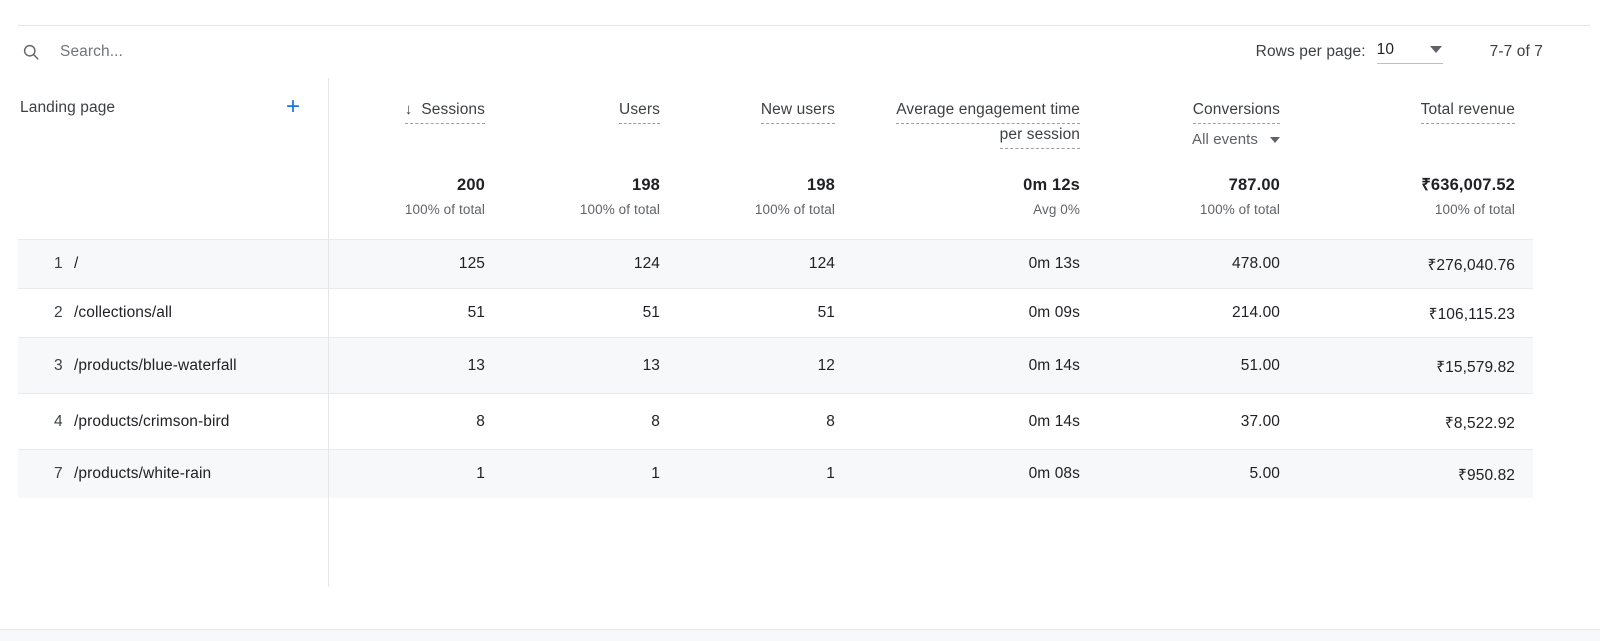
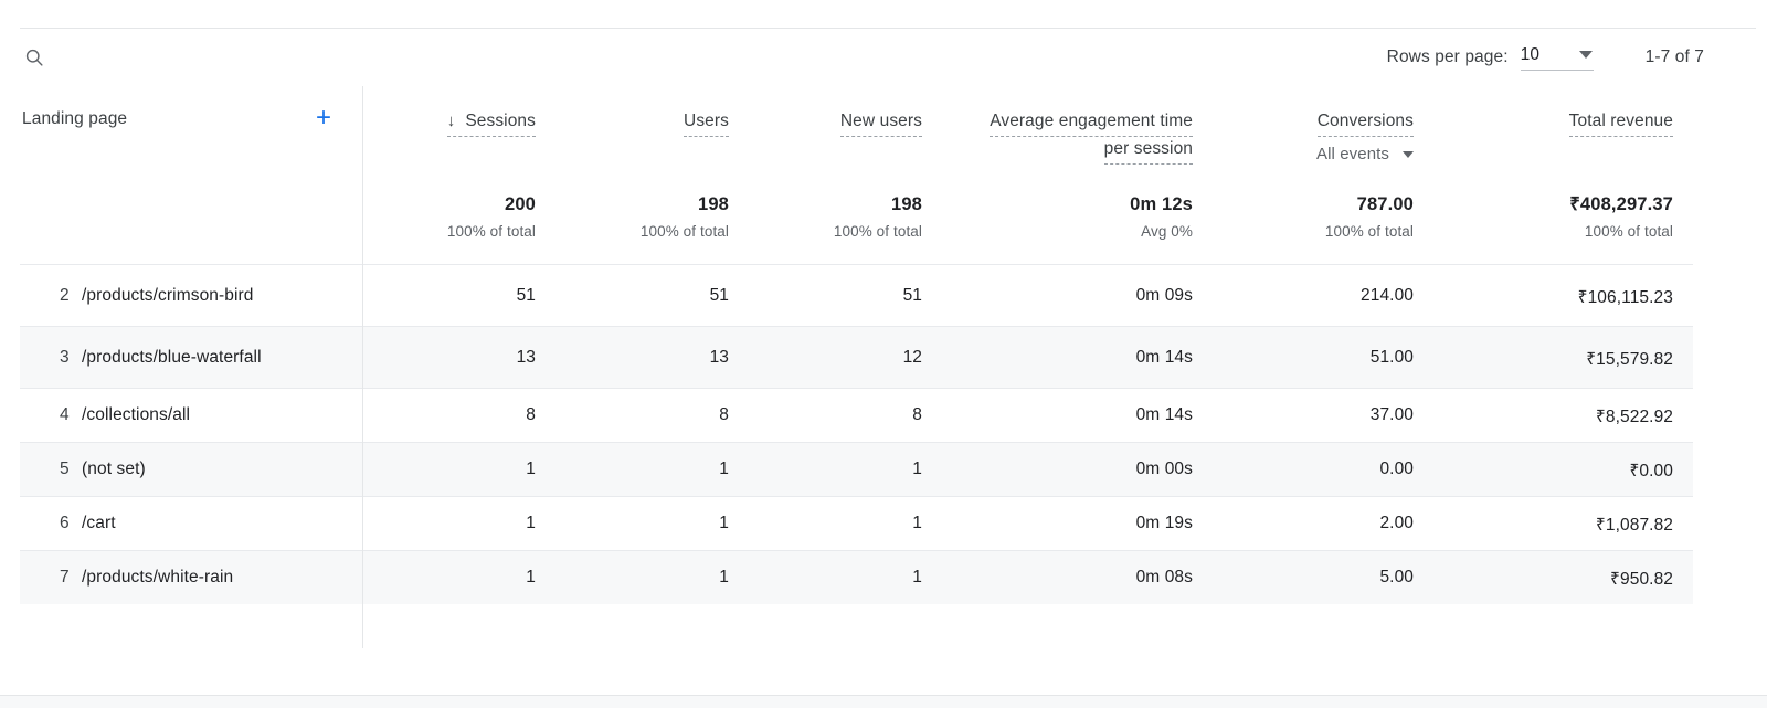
- Search...
  Rows per page:
  10
- 7-7 of 7
+ 1-7 of 7
  Landing page +	↓ Sessions	Users	New users	Average engagement time per session	Conversions All events	Total revenue
- 	200 100% of total	198 100% of total	198 100% of total	0m 12s Avg 0%	787.00 100% of total	₹636,007.52 100% of total
+ 	200 100% of total	198 100% of total	198 100% of total	0m 12s Avg 0%	787.00 100% of total	₹408,297.37 100% of total
- 1	/	125	124	124	0m 13s	478.00	₹276,040.76
- 2	/collections/all	51	51	51	0m 09s	214.00	₹106,115.23
+ 2	/products/crimson-bird	51	51	51	0m 09s	214.00	₹106,115.23
  3	/products/blue-waterfall	13	13	12	0m 14s	51.00	₹15,579.82
- 4	/products/crimson-bird	8	8	8	0m 14s	37.00	₹8,522.92
+ 4	/collections/all	8	8	8	0m 14s	37.00	₹8,522.92
+ 5	(not set)	1	1	1	0m 00s	0.00	₹0.00
+ 6	/cart	1	1	1	0m 19s	2.00	₹1,087.82
  7	/products/white-rain	1	1	1	0m 08s	5.00	₹950.82
